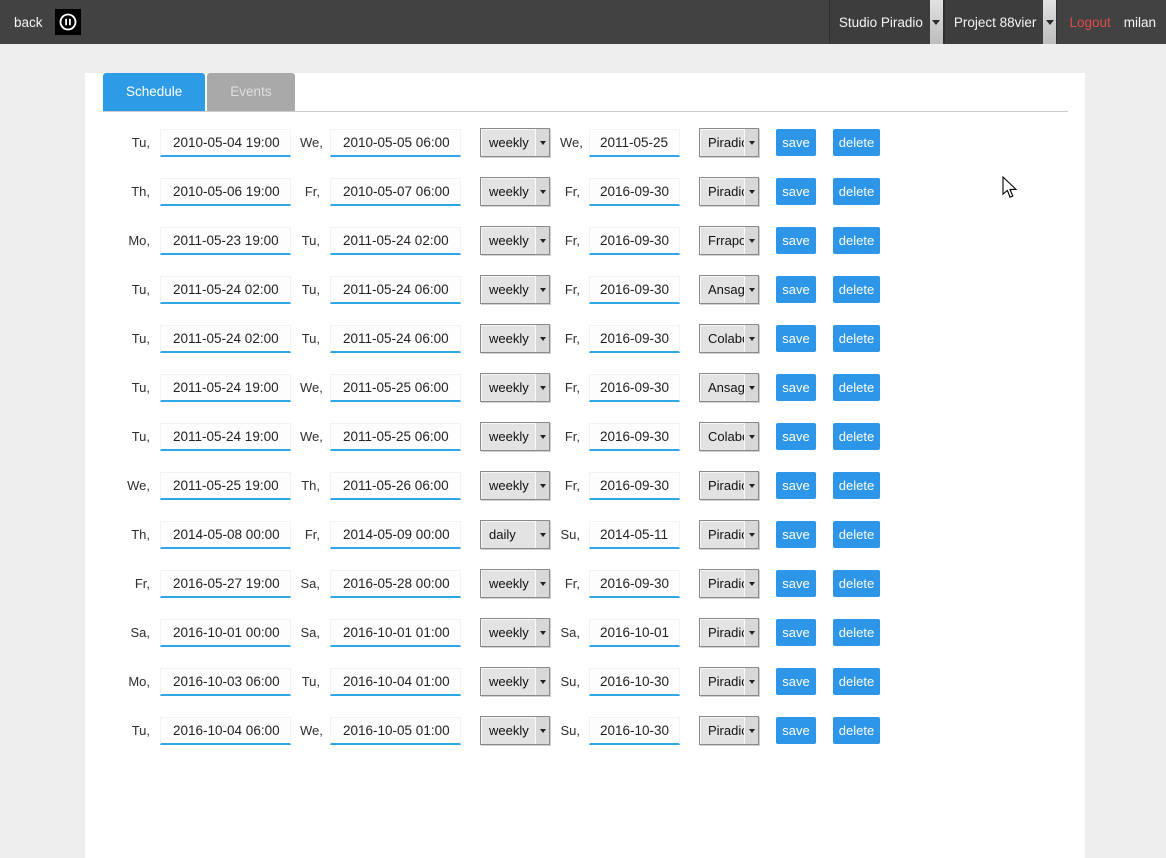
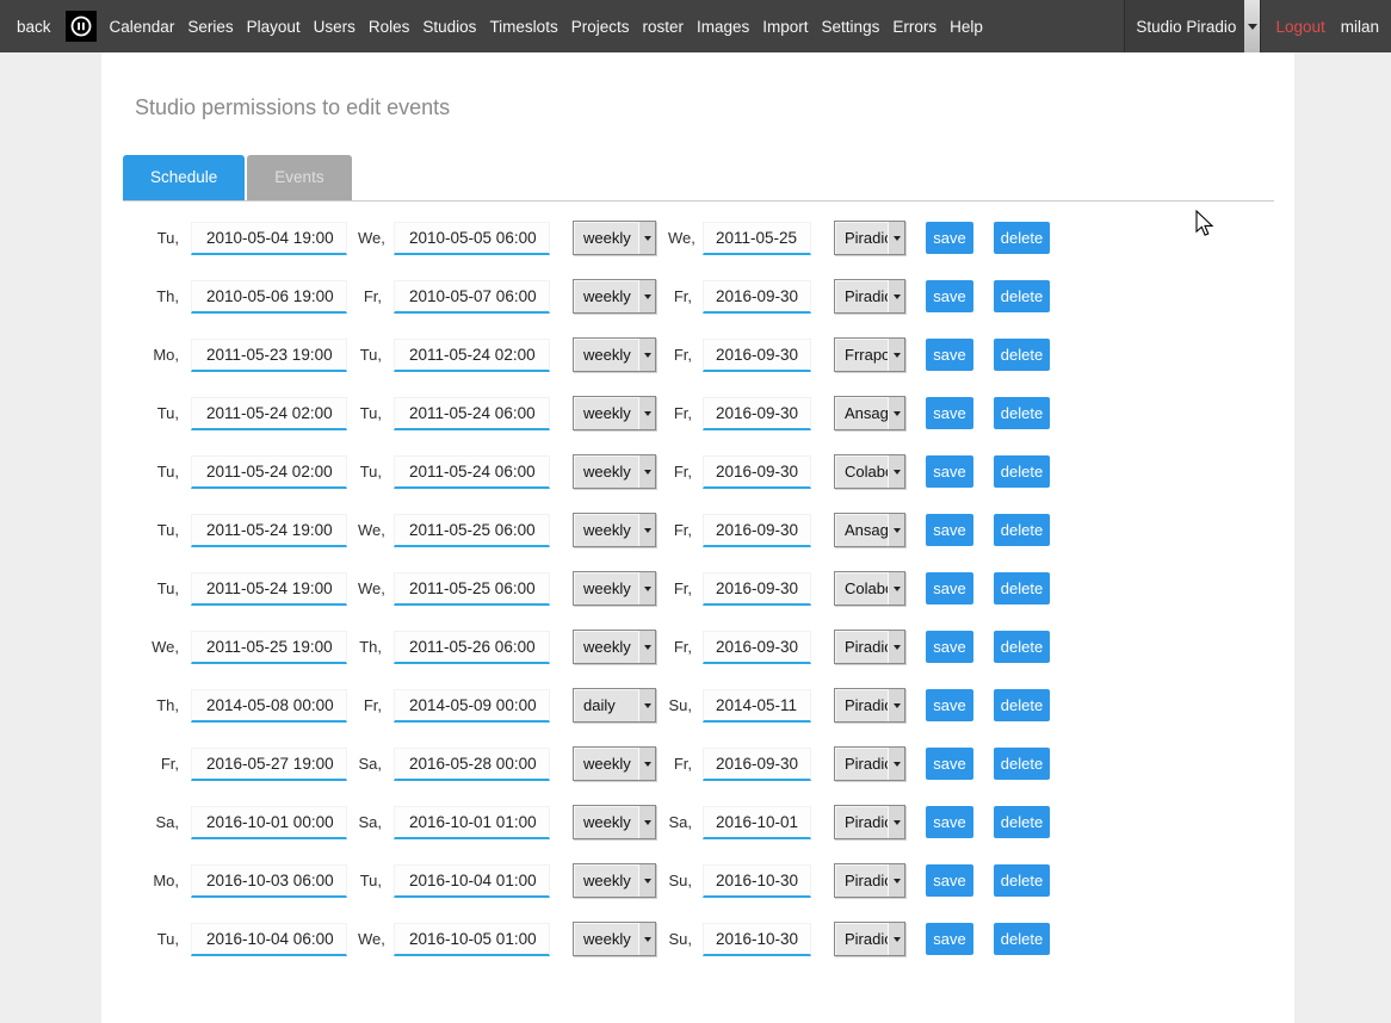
  back
+ Calendar
+ Series
+ Playout
+ Users
+ Roles
+ Studios
+ Timeslots
+ Projects
+ roster
+ Images
+ Import
+ Settings
+ Errors
+ Help
  Studio Piradio
- Project 88vier
  Logout
  milan
+ Studio permissions to edit events
  Schedule
  Events
  Tu,
  2010-05-04 19:00
  We,
  2010-05-05 06:00
  weekly
  We,
  2011-05-25
  Piradi
  save
  delete
  Th,
  2010-05-06 19:00
  Fr,
  2010-05-07 06:00
  weekly
  Fr,
  2016-09-30
  Piradi
  save
  delete
  Mo,
  2011-05-23 19:00
  Tu,
  2011-05-24 02:00
  weekly
  Fr,
  2016-09-30
  Frrapo
  save
  delete
  Tu,
  2011-05-24 02:00
  Tu,
  2011-05-24 06:00
  weekly
  Fr,
  2016-09-30
  Ansag
  save
  delete
  Tu,
  2011-05-24 02:00
  Tu,
  2011-05-24 06:00
  weekly
  Fr,
  2016-09-30
  Colab
  save
  delete
  Tu,
  2011-05-24 19:00
  We,
  2011-05-25 06:00
  weekly
  Fr,
  2016-09-30
  Ansag
  save
  delete
  Tu,
  2011-05-24 19:00
  We,
  2011-05-25 06:00
  weekly
  Fr,
  2016-09-30
  Colab
  save
  delete
  We,
  2011-05-25 19:00
  Th,
  2011-05-26 06:00
  weekly
  Fr,
  2016-09-30
  Piradi
  save
  delete
  Th,
  2014-05-08 00:00
  Fr,
  2014-05-09 00:00
  daily
  Su,
  2014-05-11
  Piradi
  save
  delete
  Fr,
  2016-05-27 19:00
  Sa,
  2016-05-28 00:00
  weekly
  Fr,
  2016-09-30
  Piradi
  save
  delete
  Sa,
  2016-10-01 00:00
  Sa,
  2016-10-01 01:00
  weekly
  Sa,
  2016-10-01
  Piradi
  save
  delete
  Mo,
  2016-10-03 06:00
  Tu,
  2016-10-04 01:00
  weekly
  Su,
  2016-10-30
  Piradi
  save
  delete
  Tu,
  2016-10-04 06:00
  We,
  2016-10-05 01:00
  weekly
  Su,
  2016-10-30
  Piradi
  save
  delete
